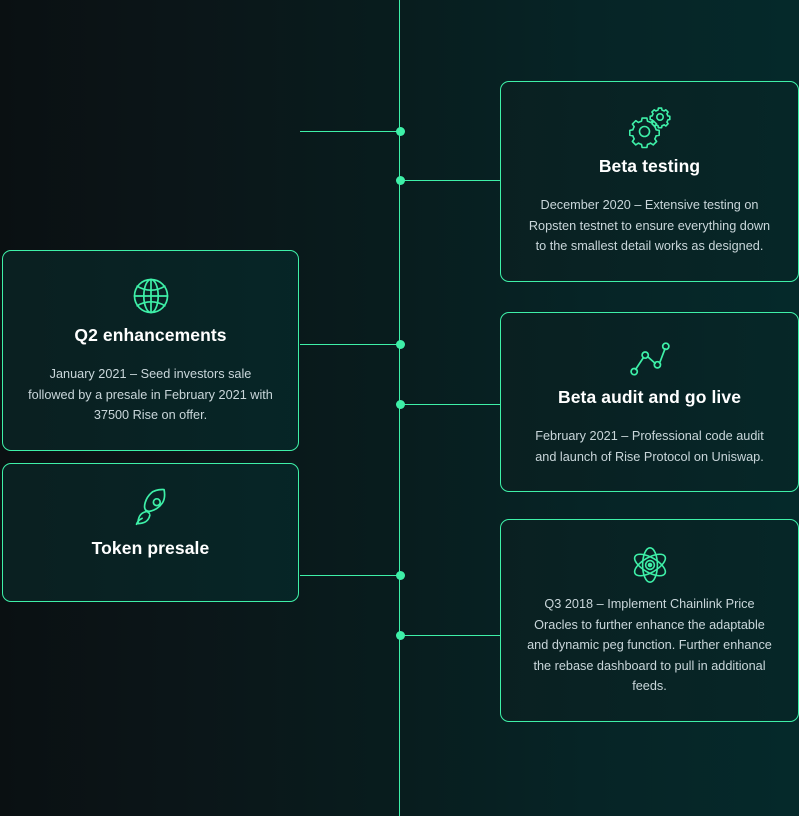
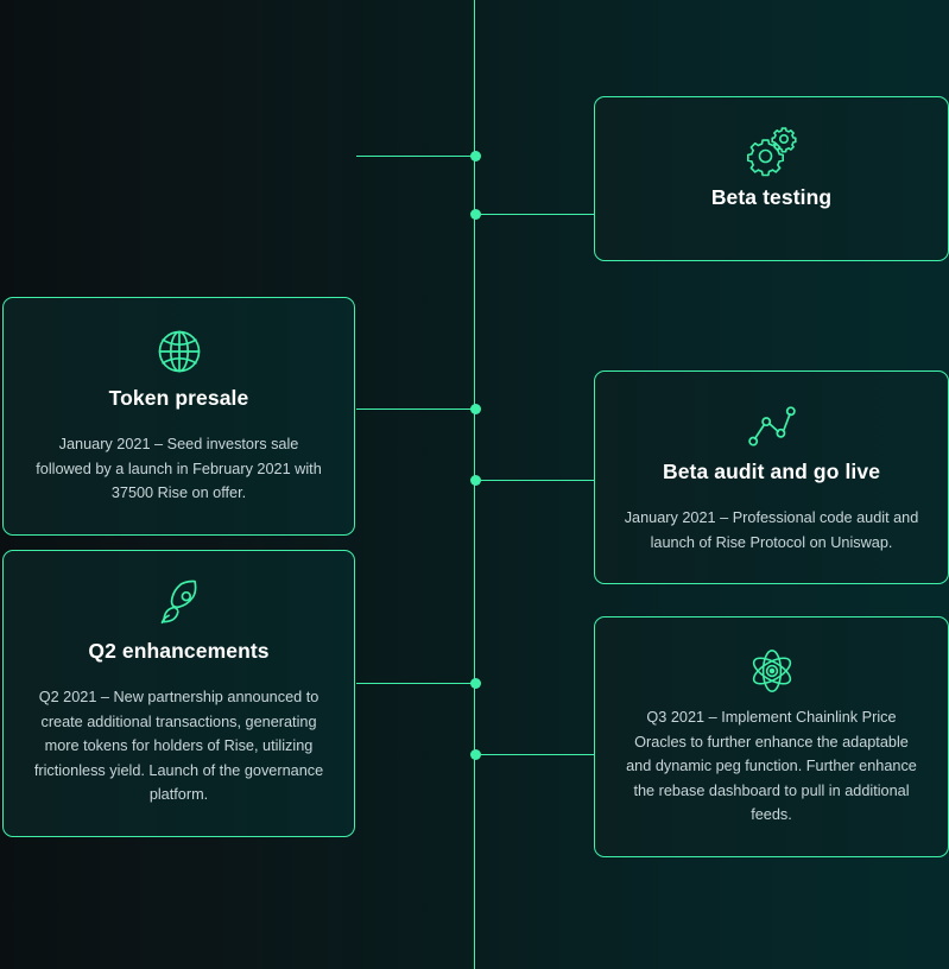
  Beta testing
- December 2020 – Extensive testing on Ropsten testnet to ensure everything down to the smallest detail works as designed.
- Q2 enhancements
+ Token presale
- January 2021 – Seed investors sale followed by a presale in February 2021 with 37500 Rise on offer.
+ January 2021 – Seed investors sale followed by a launch in February 2021 with 37500 Rise on offer.
  Beta audit and go live
- February 2021 – Professional code audit and launch of Rise Protocol on Uniswap.
+ January 2021 – Professional code audit and launch of Rise Protocol on Uniswap.
- Token presale
+ Q2 enhancements
+ Q2 2021 – New partnership announced to create additional transactions, generating more tokens for holders of Rise, utilizing frictionless yield. Launch of the governance platform.
- Q3 2018 – Implement Chainlink Price Oracles to further enhance the adaptable and dynamic peg function. Further enhance the rebase dashboard to pull in additional feeds.
+ Q3 2021 – Implement Chainlink Price Oracles to further enhance the adaptable and dynamic peg function. Further enhance the rebase dashboard to pull in additional feeds.
